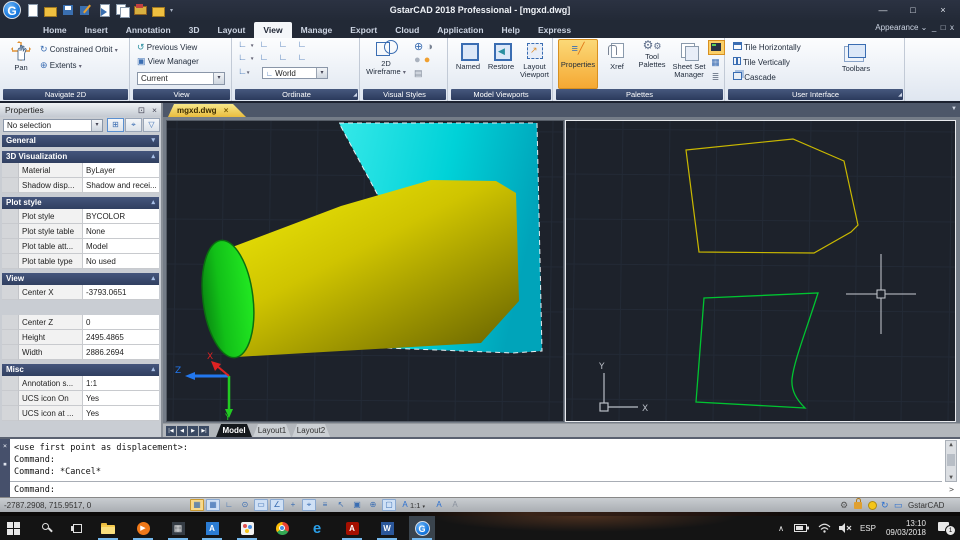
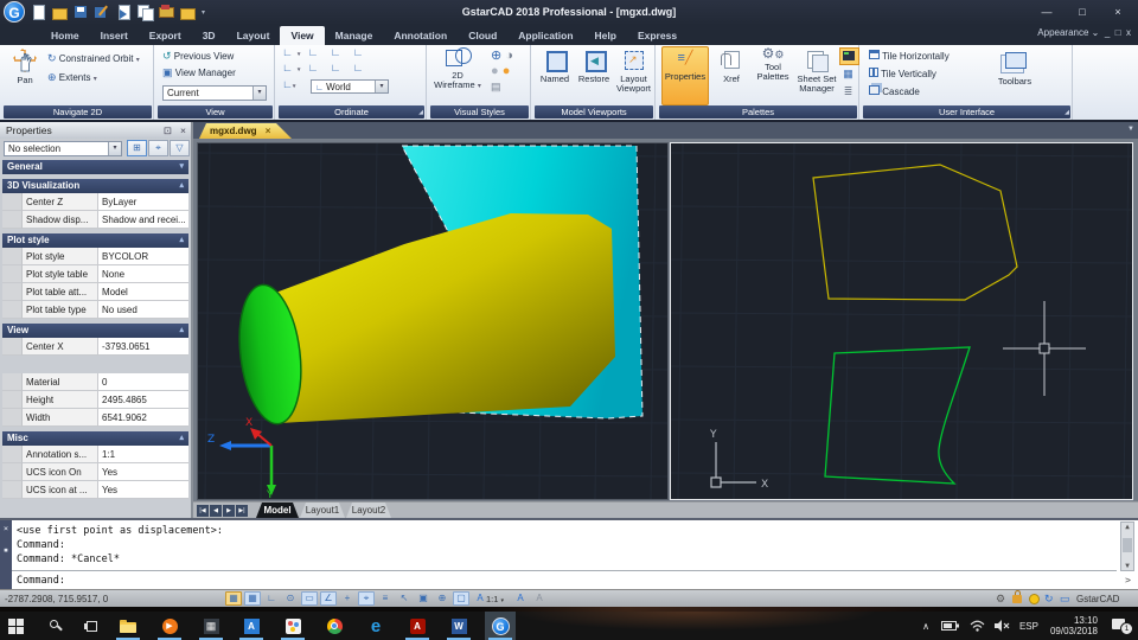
  GstarCAD 2018 Professional - [mgxd.dwg]
  G
  —
  □
  ×
  Home
  Insert
- Annotation
+ Export
  3D
  Layout
  View
  Manage
- Export
+ Annotation
  Cloud
  Application
  Help
  Express
  Appearance ⌄ _ □ x
  Pan
  ↻ Constrained Orbit
  ⊕ Extents
  Navigate 2D
  ↺ Previous View
  ▣ View Manager
  Current
  View
  ∟ ∟ ∟ ∟
  ∟ ∟ ∟ ∟
  World
  Ordinate
  2D
  Wireframe
  ⊕ ◑
  ● ●
  ▤
  Visual Styles
  Named
  ◀
  Restore
  ↗
  Layout
  Viewport
  Model Viewports
  ≡╱
  Properties
  Xref
  ⚙⚙
  Tool
  Palettes
  Sheet Set
  Manager
  ▦
  ≣
  Palettes
  Tile Horizontally
  Tile Vertically
  Cascade
  Toolbars
  User Interface
  mgxd.dwg ×
  Properties
  ⊡
  ×
  No selection
  ⊞
  ⌖
  ▽
  General
  3D Visualization
- Material
+ Center Z
  ByLayer
  Shadow disp...
  Shadow and recei...
  Plot style
  Plot style
  BYCOLOR
  Plot style table
  None
  Plot table att...
  Model
  Plot table type
  No used
  View
  Center X
  -3793.0651
- Center Z
+ Material
  0
  Height
  2495.4865
  Width
- 2886.2694
+ 6541.9062
  Misc
  Annotation s...
  1:1
  UCS icon On
  Yes
  UCS icon at ...
  Yes
  Z
  X
  Y
  Y
  X
  Model
  Layout1
  Layout2
  ×
  ▪
  <use first point as displacement>:
  Command:
  Command: *Cancel*
  Command:
  >
  -2787.2908, 715.9517, 0
  ▦
  ▦
  ∟
  ⊙
  ▭
  ∠
  +
  ⌖
  ≡
  ↖
  ▣
  ⊕
  ▢
  A
  1:1
  A
  A
  ⚙
  ↻
  ▭
  GstarCAD
  ▦
  A
  e
  A
  W
  G
  ∧
  ESP
  13:10
  09/03/2018
